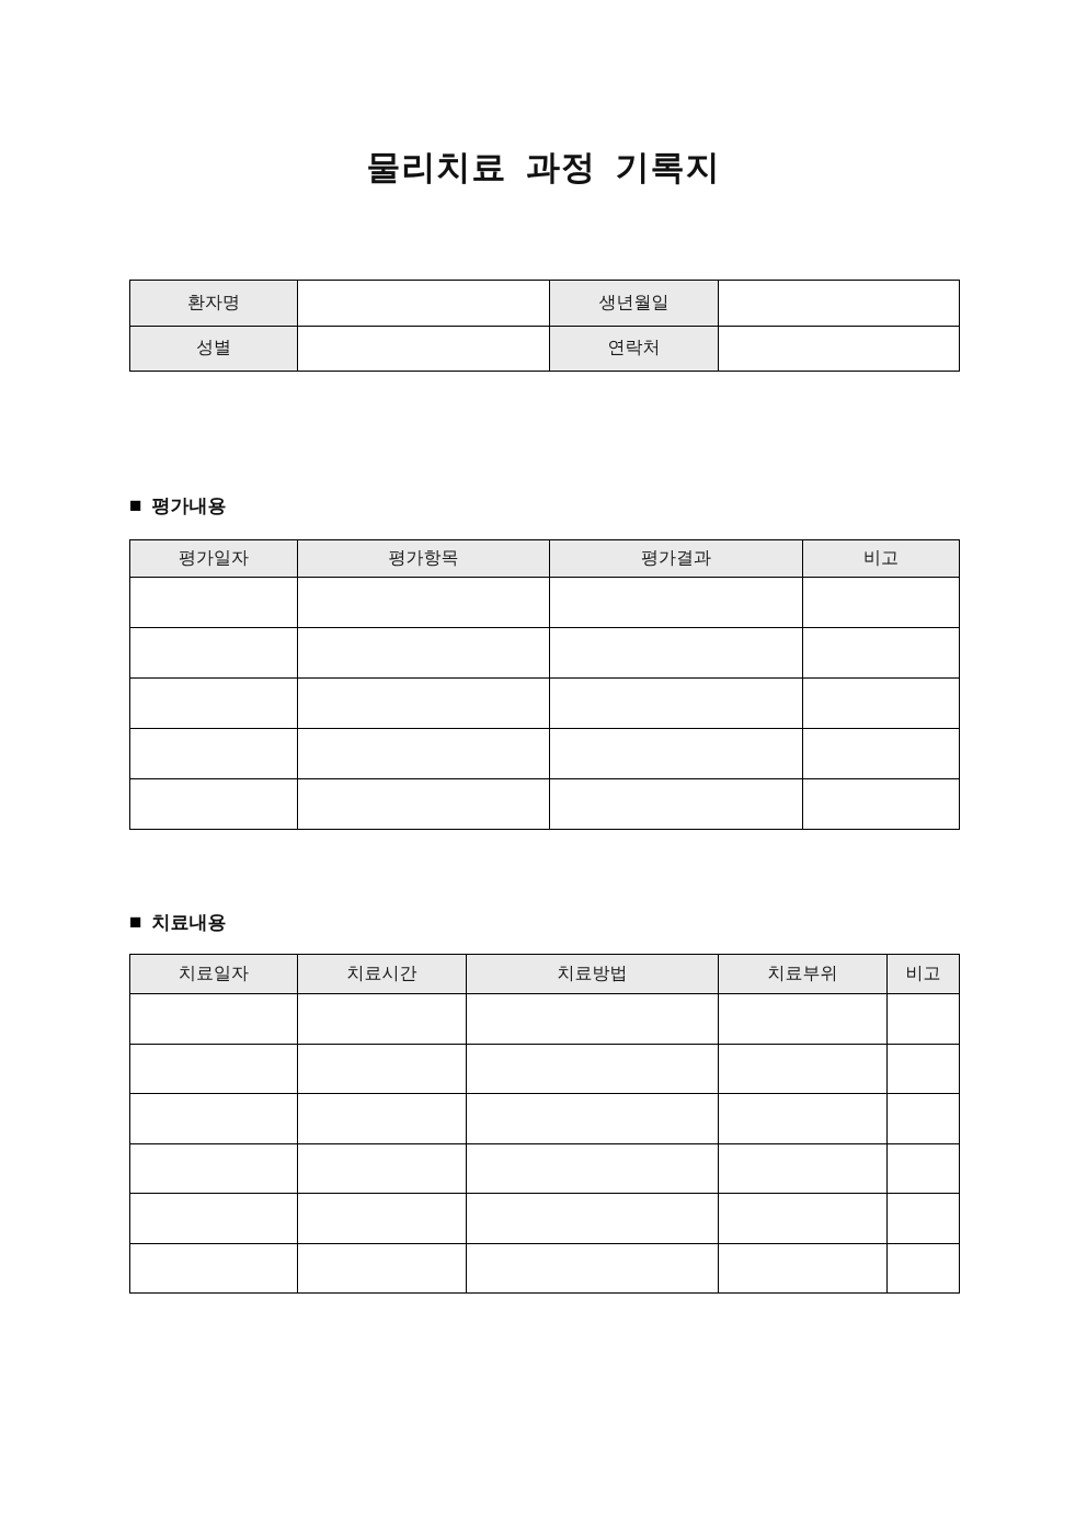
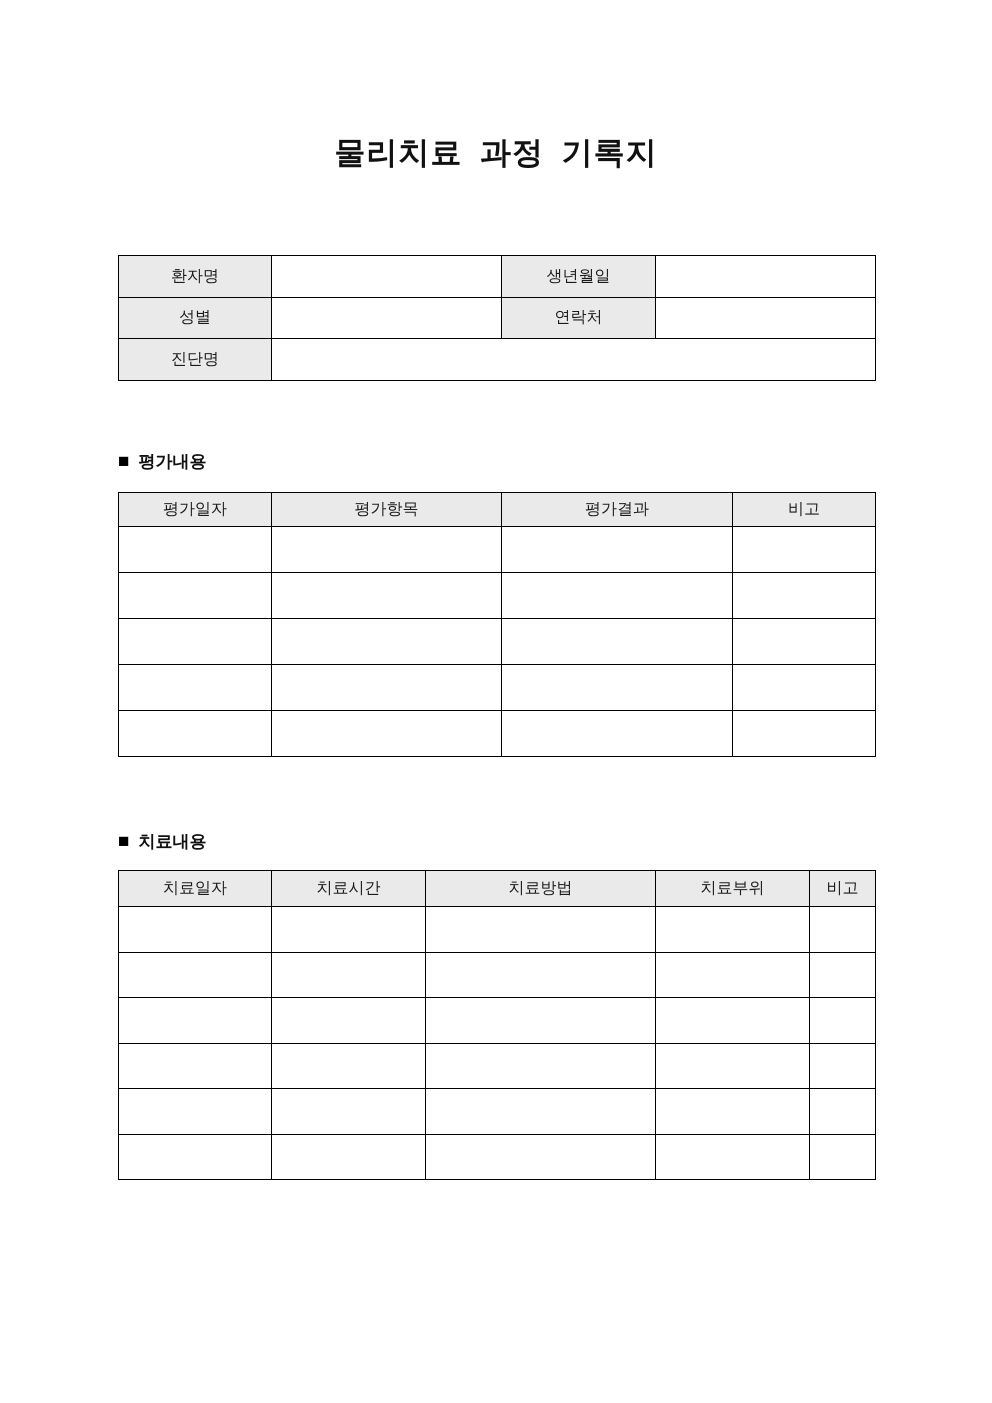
  물리치료 과정 기록지
  환자명		생년월일
  성별		연락처
+ 진단명
  ■
  평가내용
  평가일자	평가항목	평가결과	비고
  ■
  치료내용
  치료일자	치료시간	치료방법	치료부위	비고
